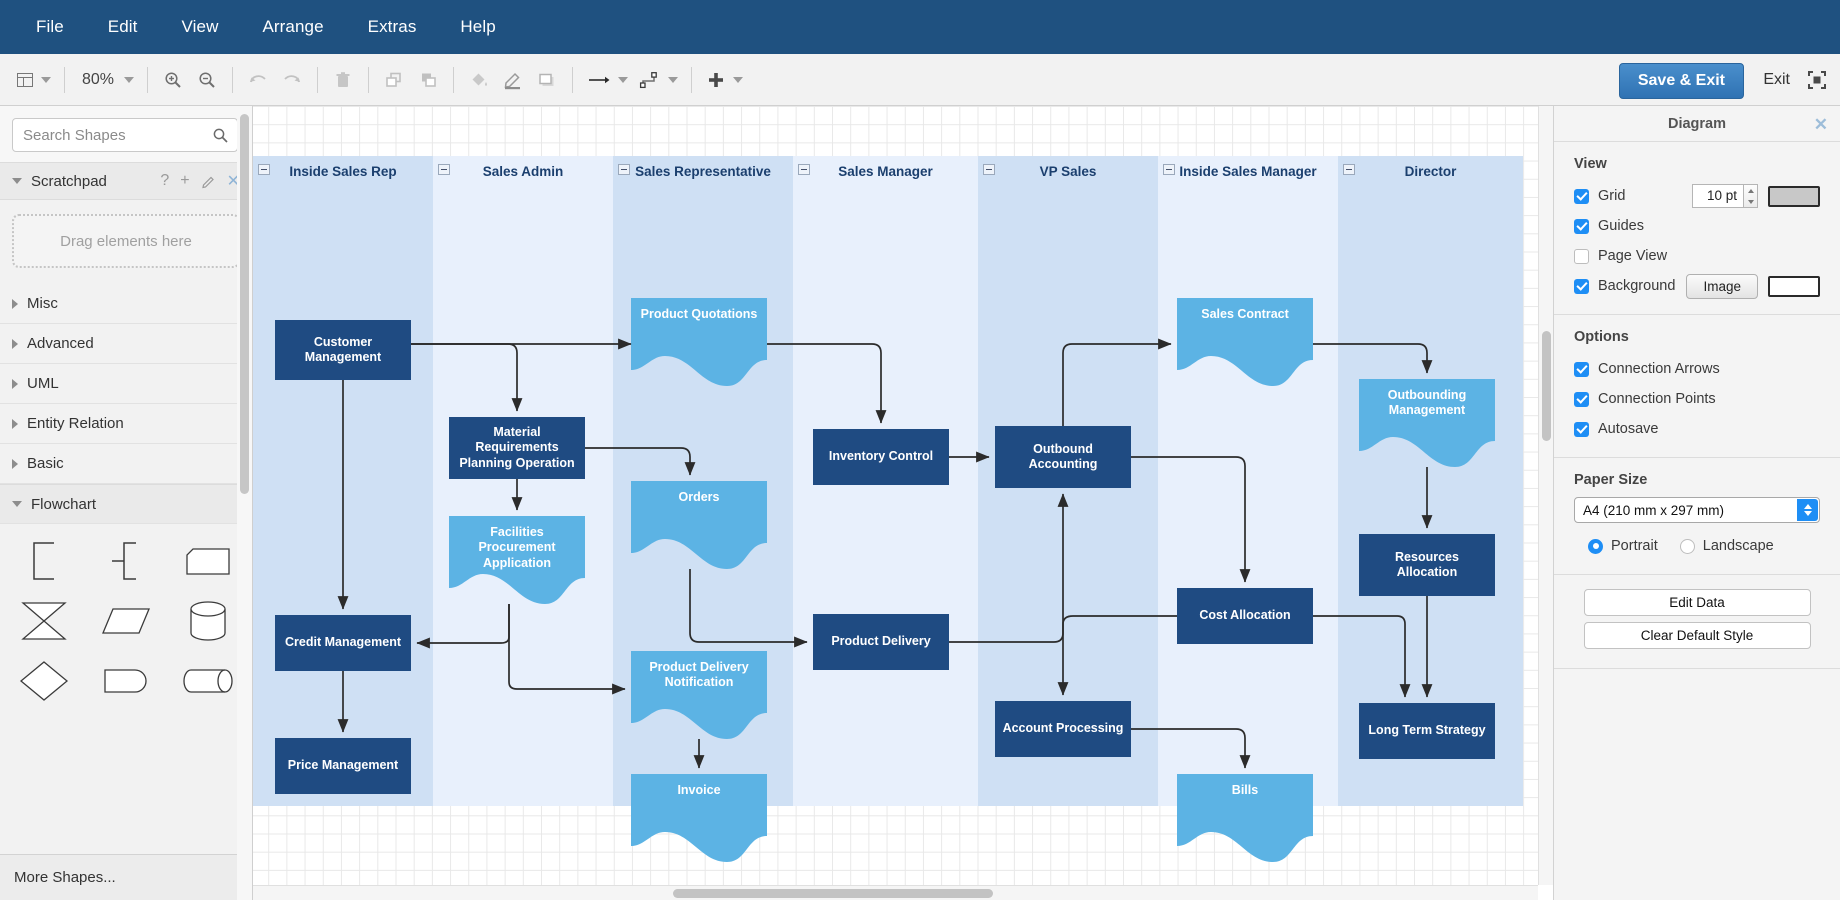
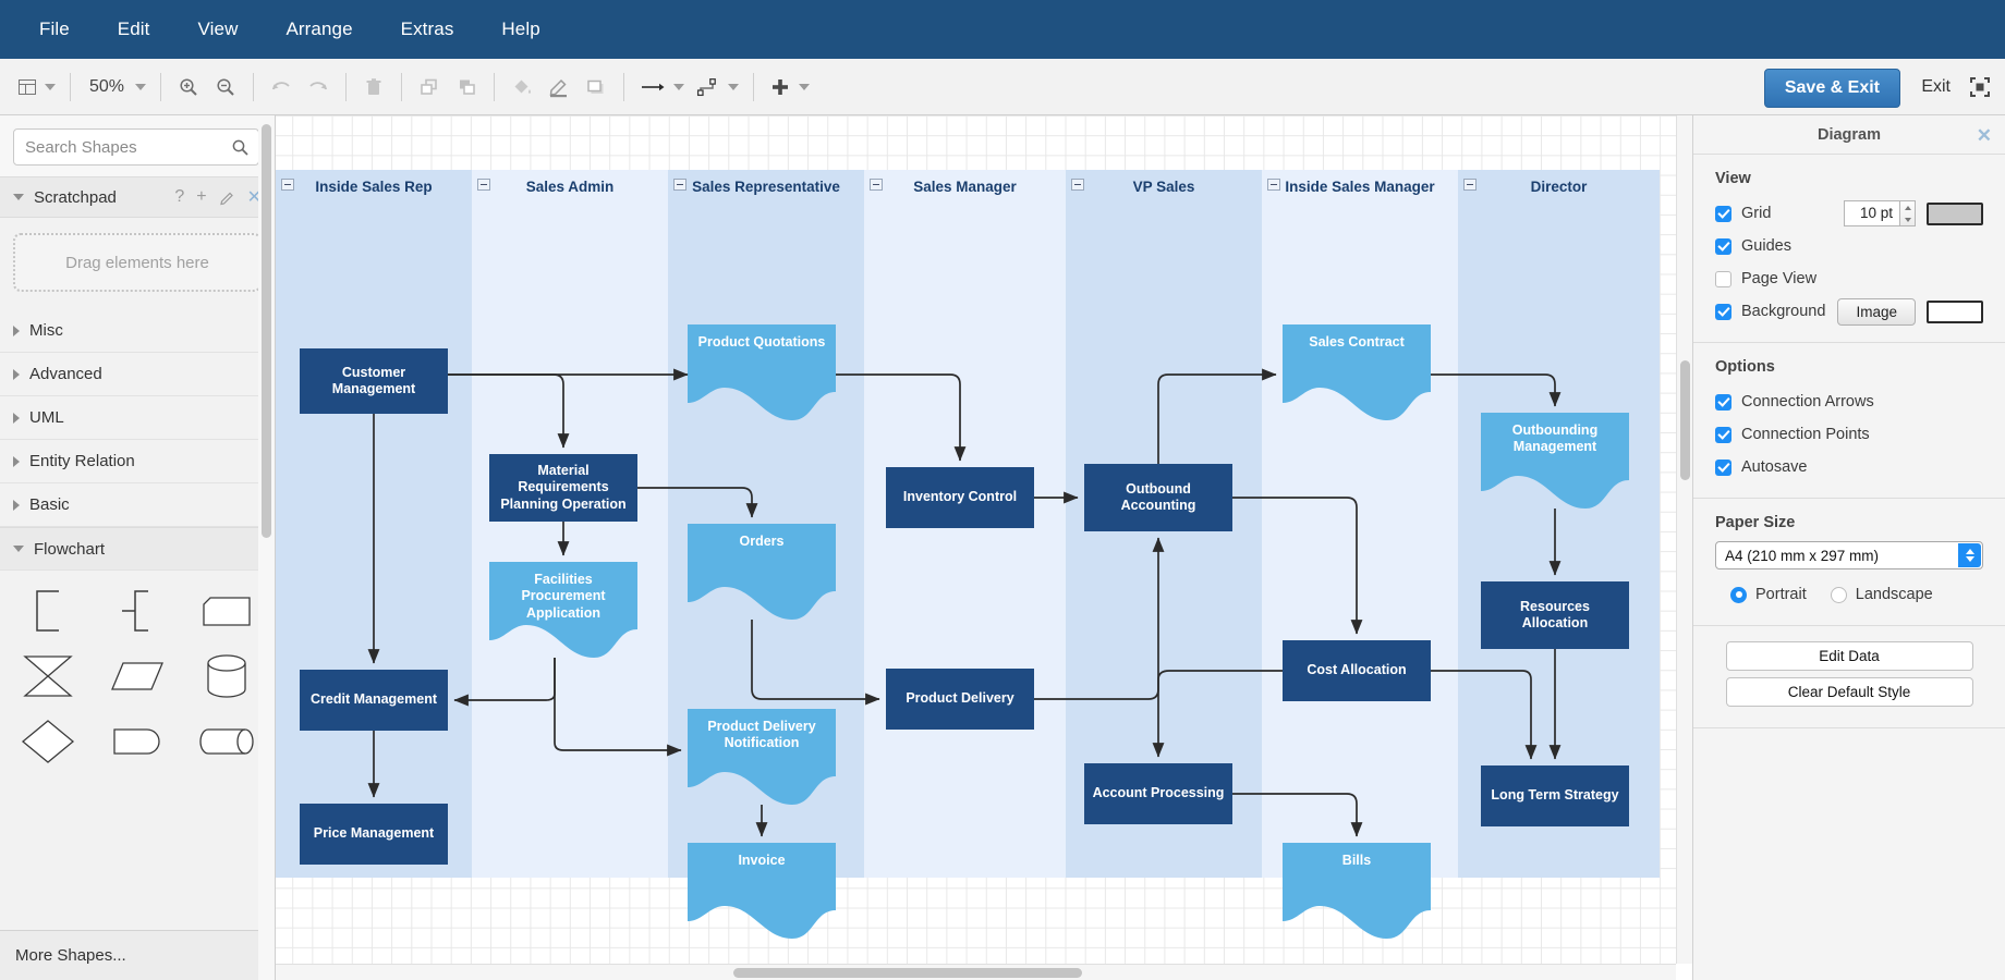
  File
  Edit
  View
  Arrange
  Extras
  Help
- 80%
+ 50%
  Save & Exit
  Exit
  Search Shapes
  Scratchpad
  ?
  +
  ✕
  Drag elements here
  Misc
  Advanced
  UML
  Entity Relation
  Basic
  Flowchart
  More Shapes...
  Inside Sales Rep
  Sales Admin
  Sales Representative
  Sales Manager
  VP Sales
  Inside Sales Manager
  Director
  Customer Management
  Credit Management
  Price Management
  Material Requirements Planning Operation
  Facilities Procurement Application
  Product Quotations
  Orders
  Product Delivery Notification
  Invoice
  Inventory Control
  Product Delivery
  Outbound Accounting
  Account Processing
  Sales Contract
  Cost Allocation
  Bills
  Outbounding Management
  Resources Allocation
  Long Term Strategy
  Diagram
  ✕
  View
  Grid
  10 pt
  Guides
  Page View
  Background
  Image
  Options
  Connection Arrows
  Connection Points
  Autosave
  Paper Size
  A4 (210 mm x 297 mm)
  Portrait
  Landscape
  Edit Data
  Clear Default Style
